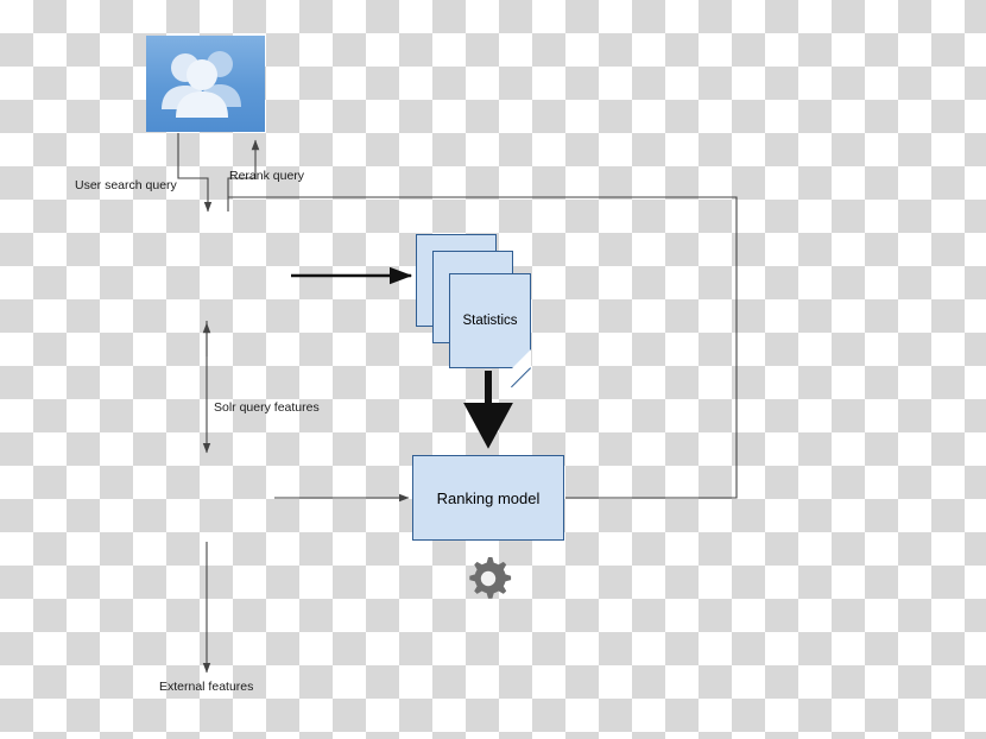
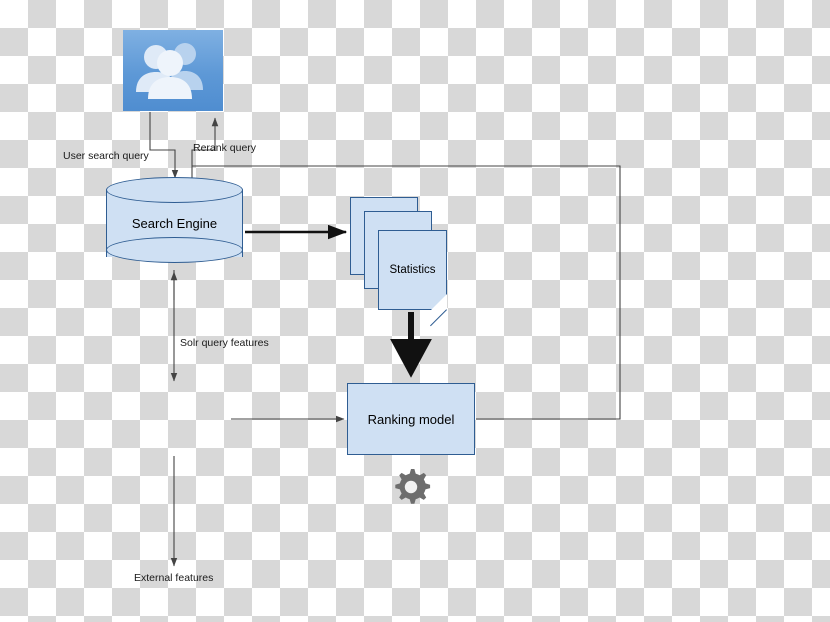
+ Search Engine
  Statistics
  Ranking model
  User search query
  Rerank query
  Solr query features
  External features
